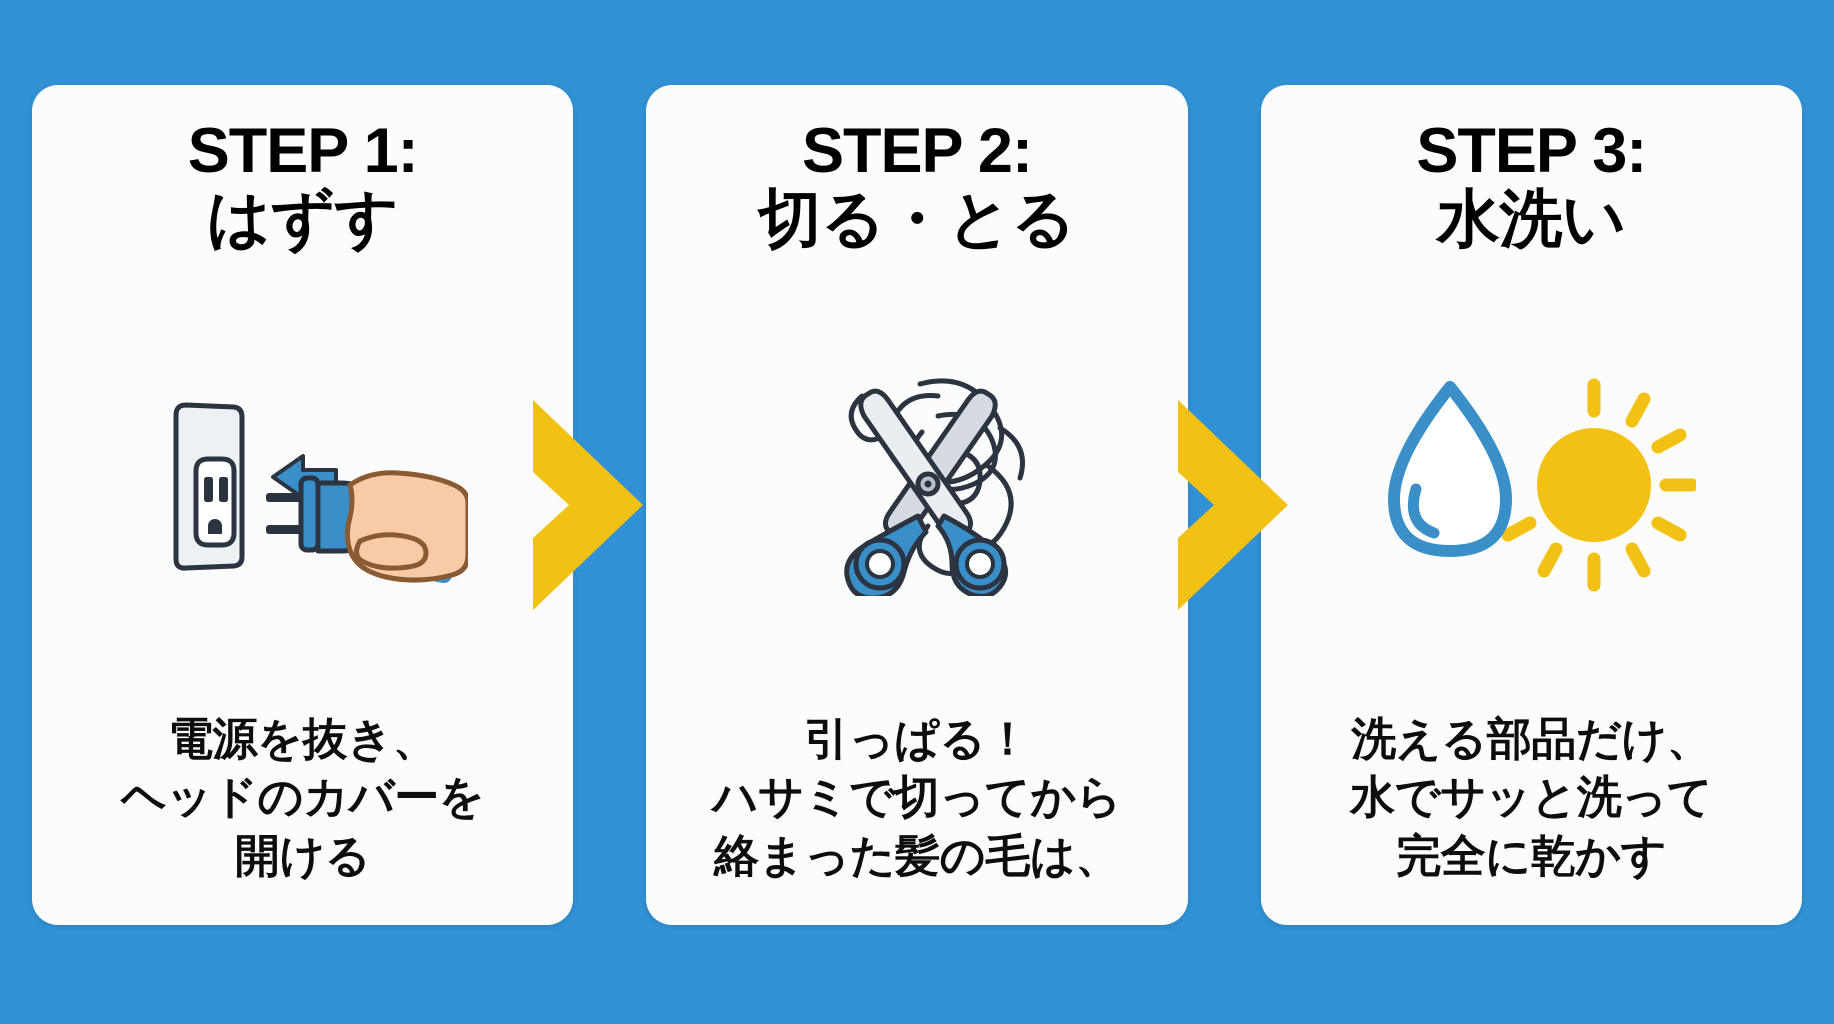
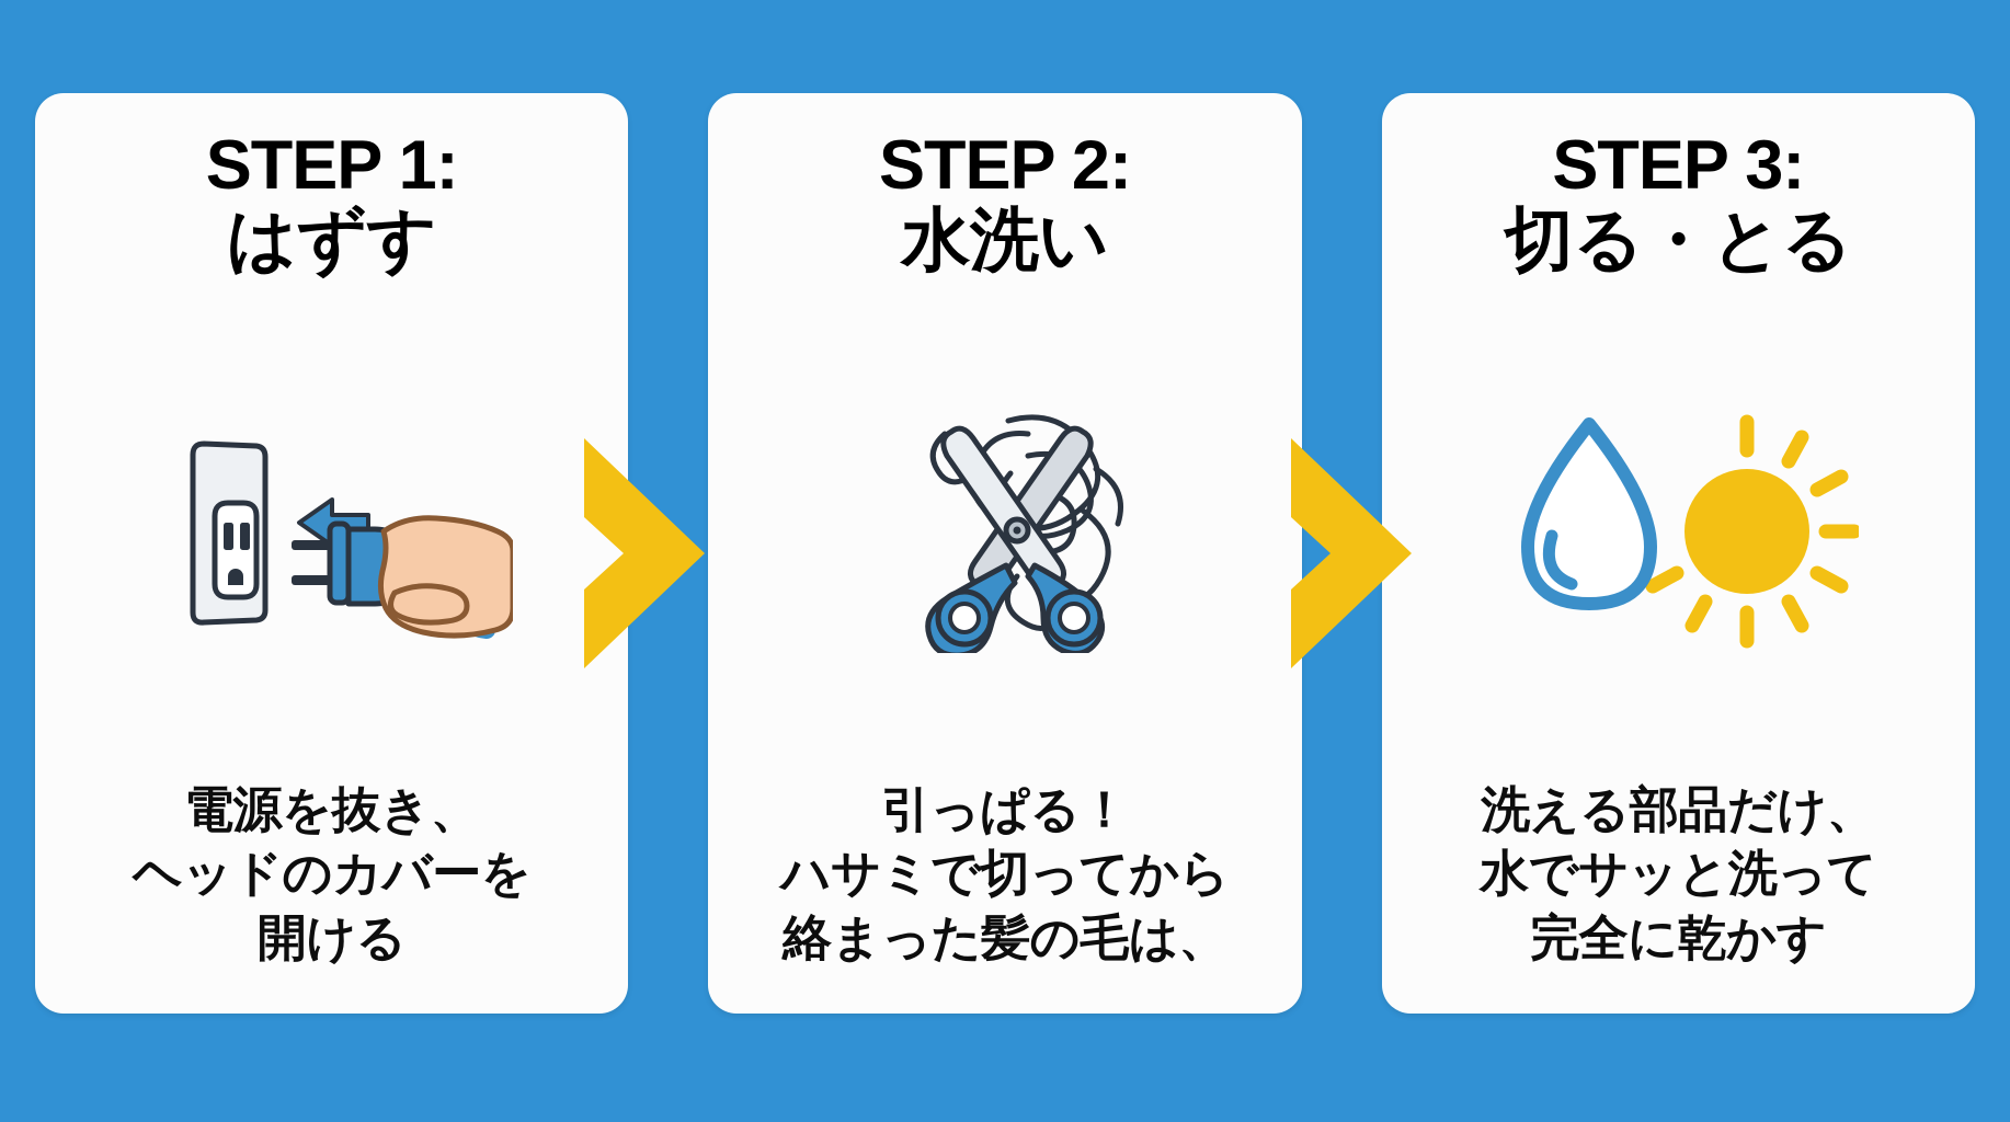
  STEP 1:
  はずす
  電源を抜き、
  ヘッドのカバーを
  開ける
  STEP 2:
- 切る・とる
+ 水洗い
  引っぱる！
  ハサミで切ってから
  絡まった髪の毛は、
  STEP 3:
- 水洗い
+ 切る・とる
  洗える部品だけ、
  水でサッと洗って
  完全に乾かす
